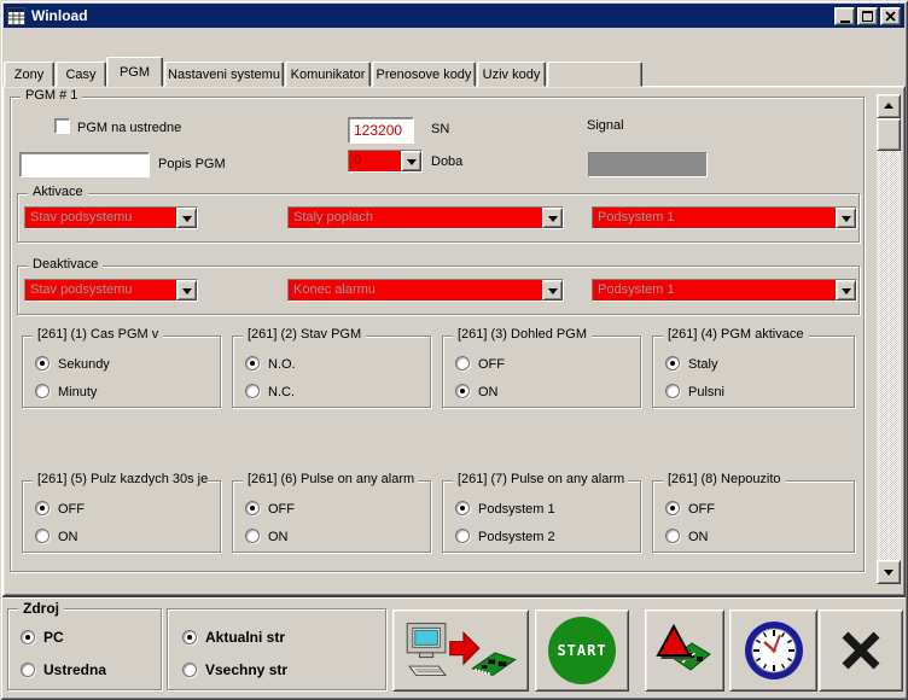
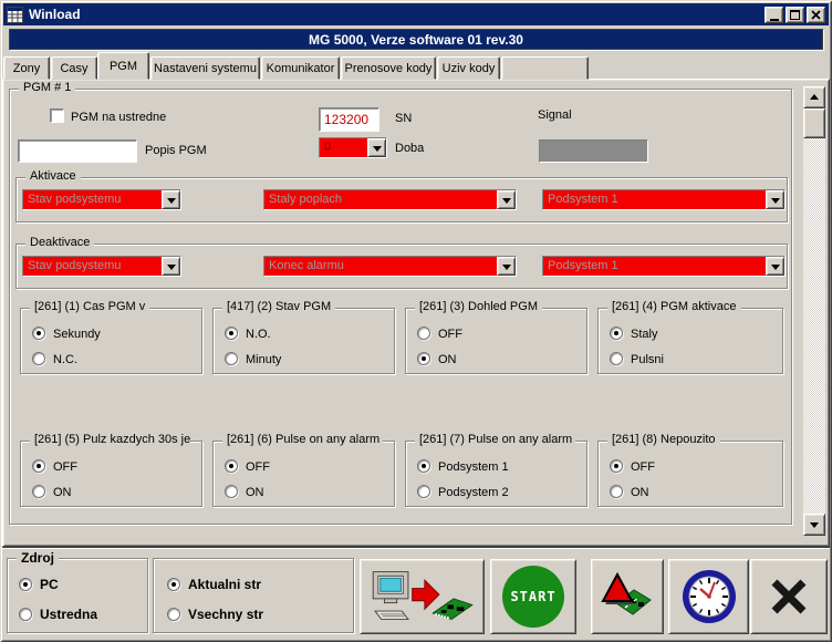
  Winload
+ MG 5000, Verze software 01 rev.30
  Zony
  Casy
  PGM
  Nastaveni systemu
  Komunikator
  Prenosove kody
  Uziv kody
  PGM # 1
  PGM na ustredne
  123200
  SN
  Popis PGM
  0
  Doba
  Signal
  Aktivace
  Stav podsystemu
  Staly poplach
  Podsystem 1
  Deaktivace
  Stav podsystemu
  Konec alarmu
  Podsystem 1
  [261] (1) Cas PGM v
  Sekundy
- Minuty
+ N.C.
- [261] (2) Stav PGM
+ [417] (2) Stav PGM
  N.O.
- N.C.
+ Minuty
  [261] (3) Dohled PGM
  OFF
  ON
  [261] (4) PGM aktivace
  Staly
  Pulsni
  [261] (5) Pulz kazdych 30s je
  OFF
  ON
  [261] (6) Pulse on any alarm
  OFF
  ON
  [261] (7) Pulse on any alarm
  Podsystem 1
  Podsystem 2
  [261] (8) Nepouzito
  OFF
  ON
  Zdroj
  PC
  Ustredna
  Aktualni str
  Vsechny str
  START
